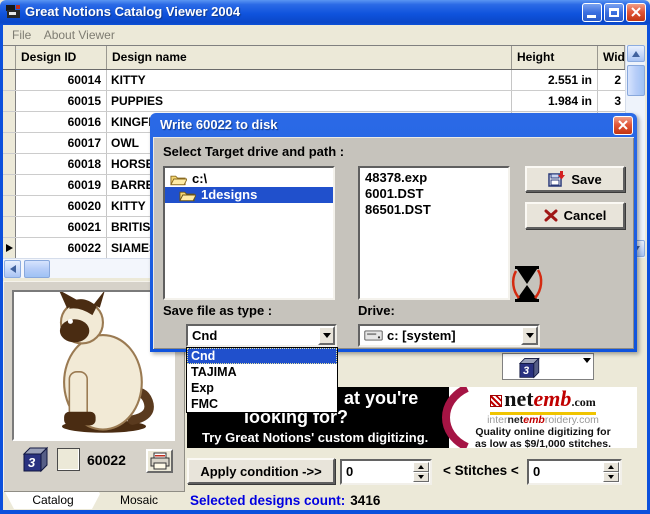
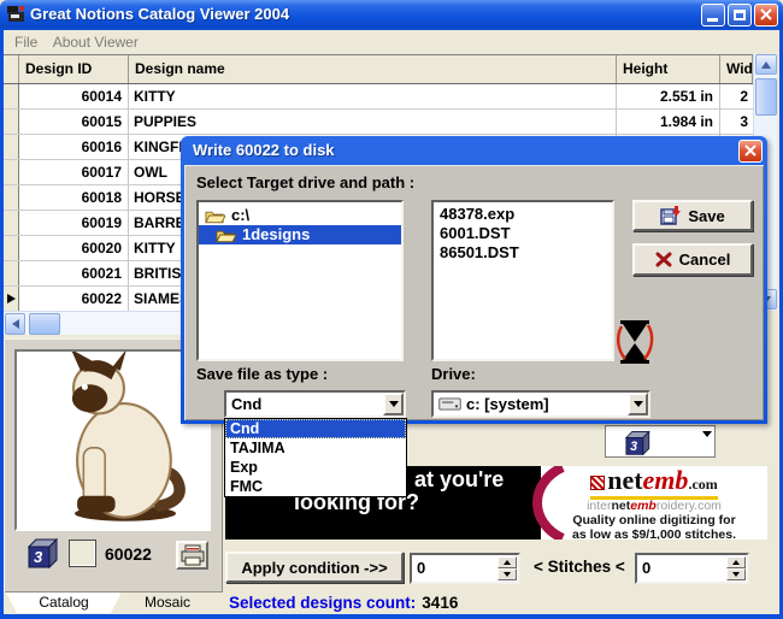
  Great Notions Catalog Viewer 2004
  File About Viewer
  Design ID
  Design name
  Height
  60014
  KITTY
  2.551 in
  2
  60015
  PUPPIES
  1.984 in
  3
  60016
  KINGF
  60017
  OWL
  60018
  HORS
  60019
  BARR
  60020
  KITTY
  60021
  BRITIS
  60022
  SIAME
  3
  60022
  Catalog
  Mosaic
  Selected designs count: 3416
  at you're
  looking for?
- Try Great Notions' custom digitizing.
  netemb.com
  internetembroidery.com
  Quality online digitizing for
  as low as $9/1,000 stitches.
  Apply condition ->>
  0
  < Stitches <
  0
  3
  Write 60022 to disk
  Select Target drive and path :
  c:\
  1designs
  48378.exp
  6001.DST
  86501.DST
  Save
  Cancel
  Save file as type :
  Cnd
  Drive:
  c: [system]
  Cnd
  TAJIMA
  Exp
  FMC
